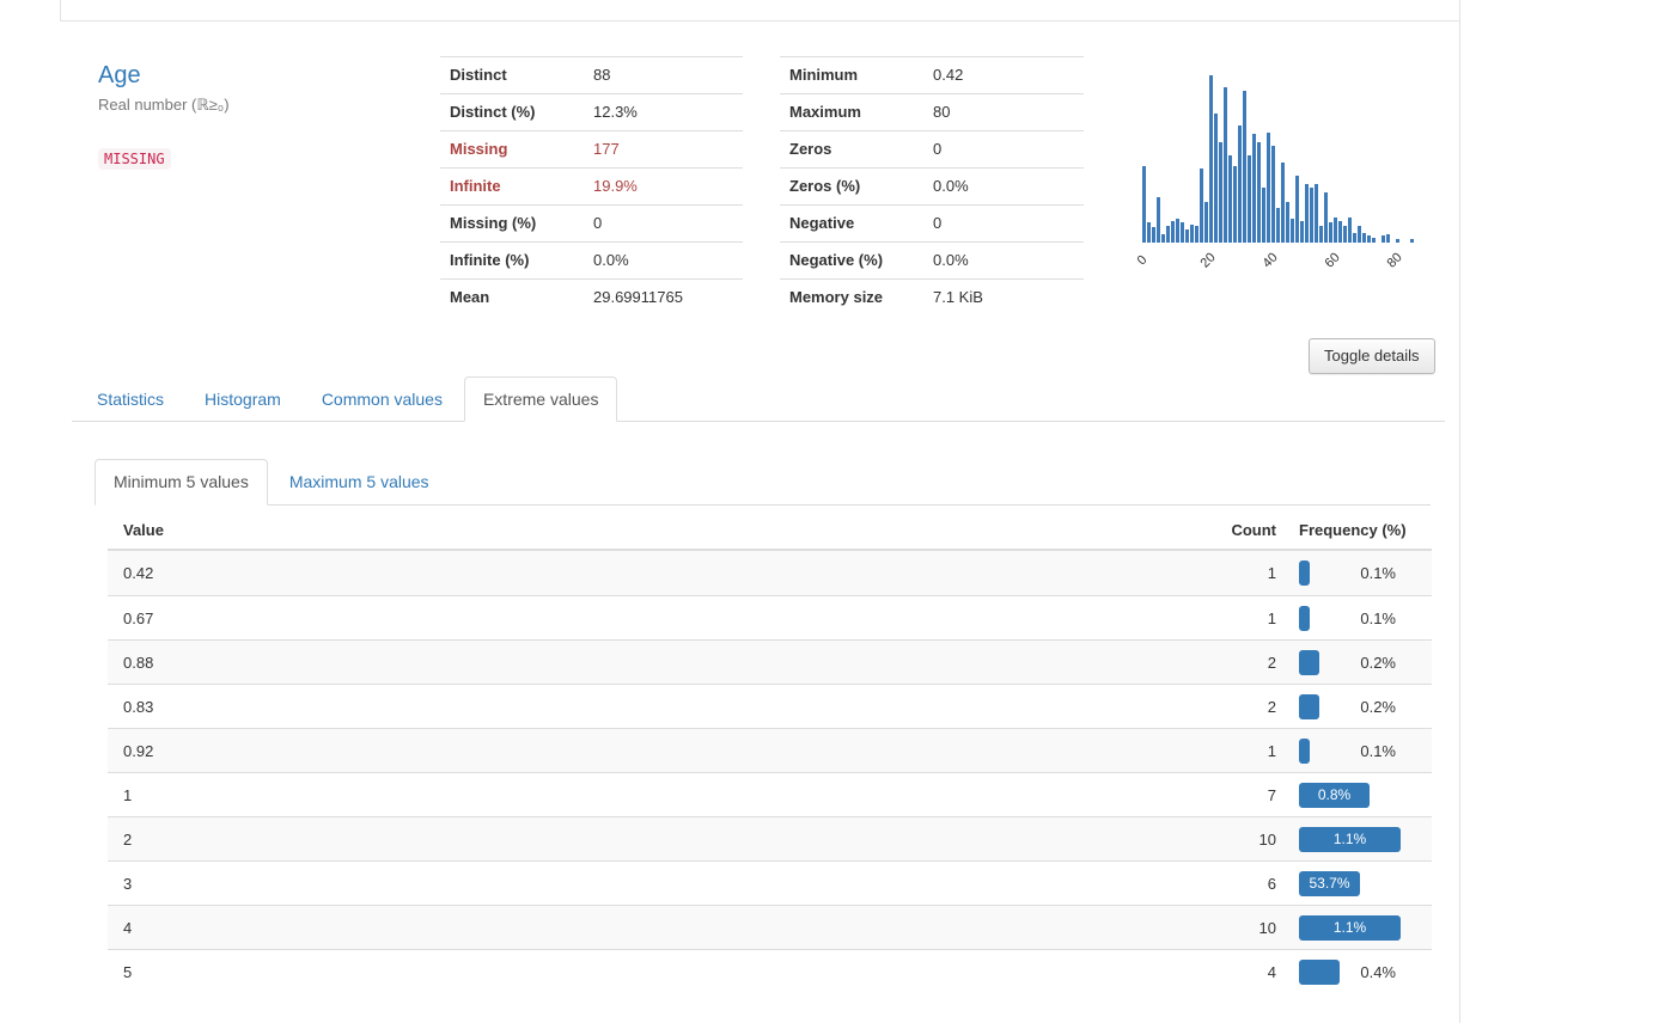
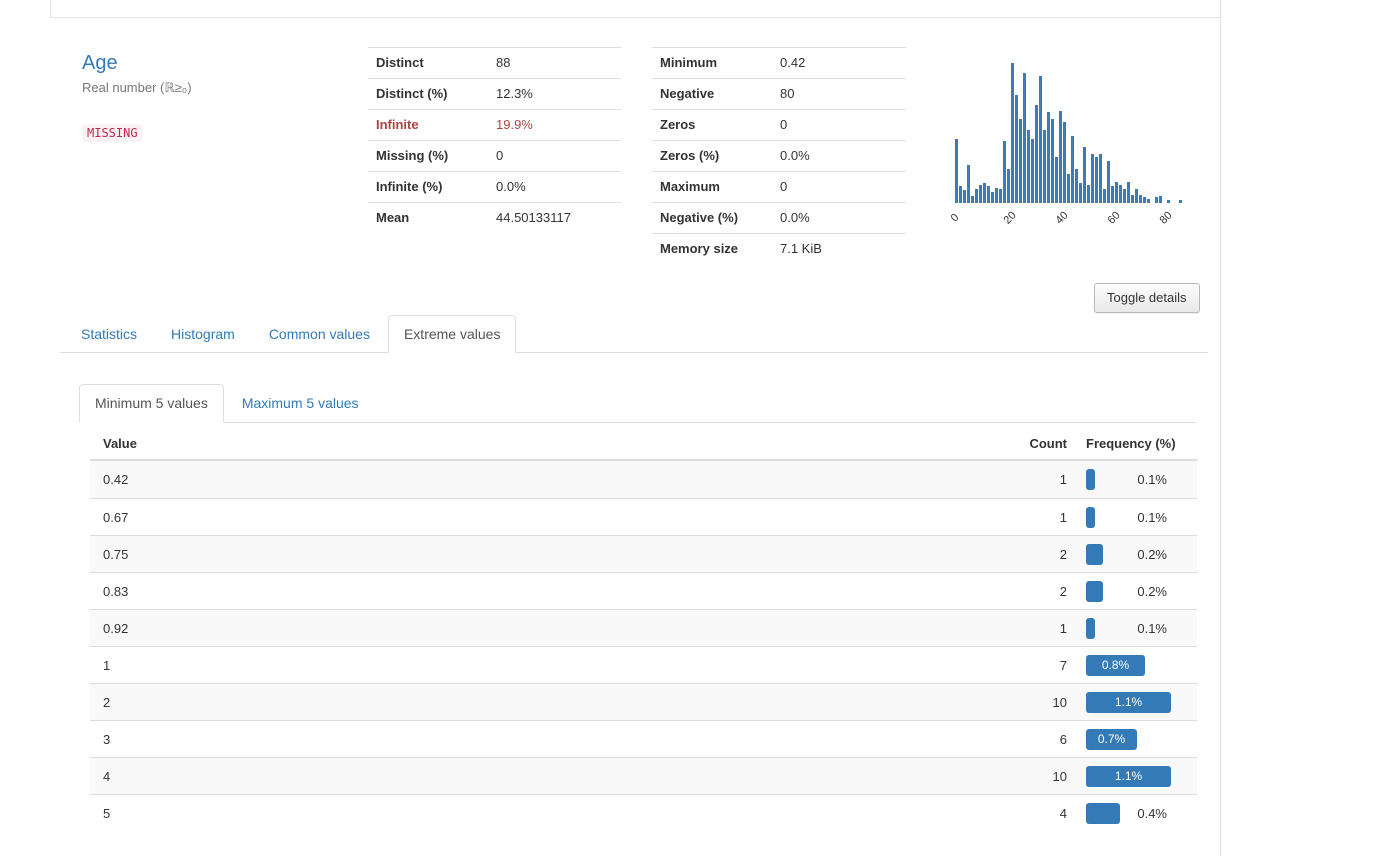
  Age
  Real number (ℝ≥₀)
  MISSING
  Distinct
  88
  Distinct (%)
  12.3%
- Missing
- 177
  Infinite
  19.9%
  Missing (%)
  0
  Infinite (%)
  0.0%
  Mean
- 29.69911765
+ 44.50133117
  Minimum
  0.42
- Maximum
+ Negative
  80
  Zeros
  0
  Zeros (%)
  0.0%
- Negative
+ Maximum
  0
  Negative (%)
  0.0%
  Memory size
  7.1 KiB
  Toggle details
  Statistics
  Histogram
  Common values
  Extreme values
  Minimum 5 values
  Maximum 5 values
  Value
  Count
  Frequency (%)
  0.42
  1
  0.1%
  0.67
  1
  0.1%
- 0.88
+ 0.75
  2
  0.2%
  0.83
  2
  0.2%
  0.92
  1
  0.1%
  1
  7
  0.8%
  2
  10
  1.1%
  3
  6
- 53.7%
+ 0.7%
  4
  10
  1.1%
  5
  4
  0.4%
